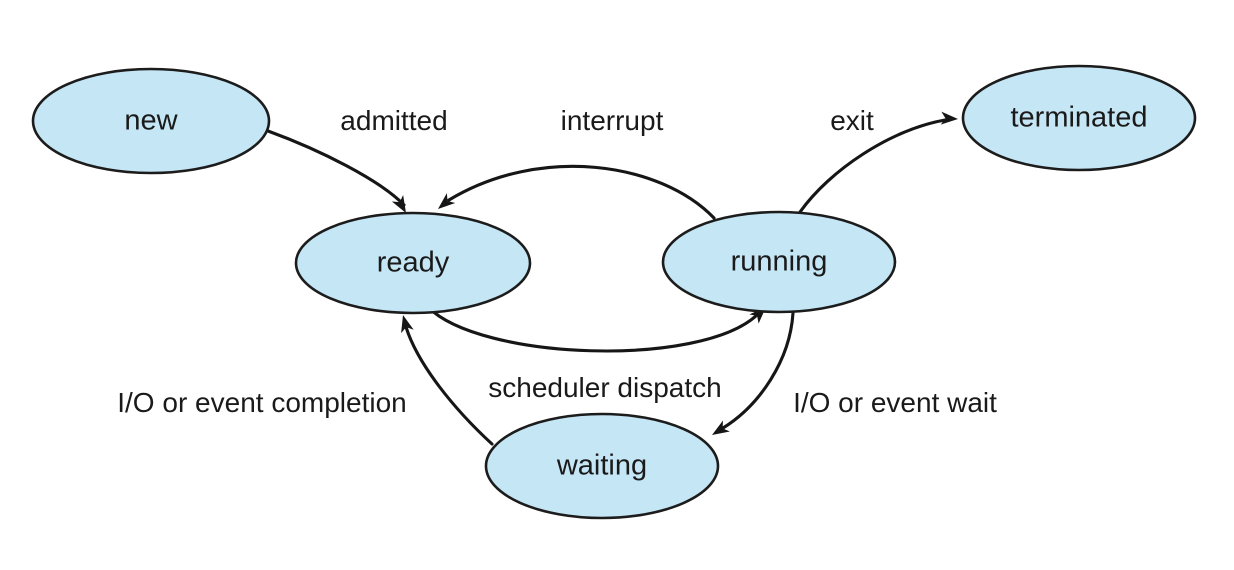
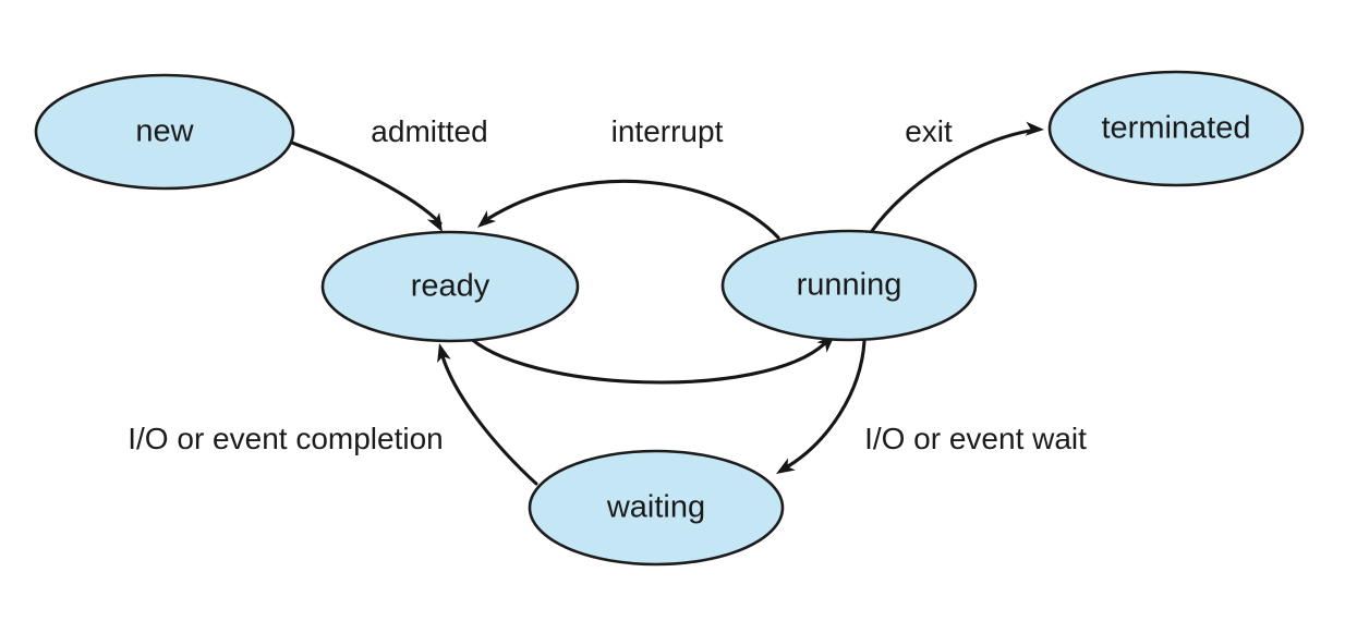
  new
  ready
  running
  terminated
  waiting
  admitted
  interrupt
  exit
- scheduler dispatch
  I/O or event completion
  I/O or event wait
